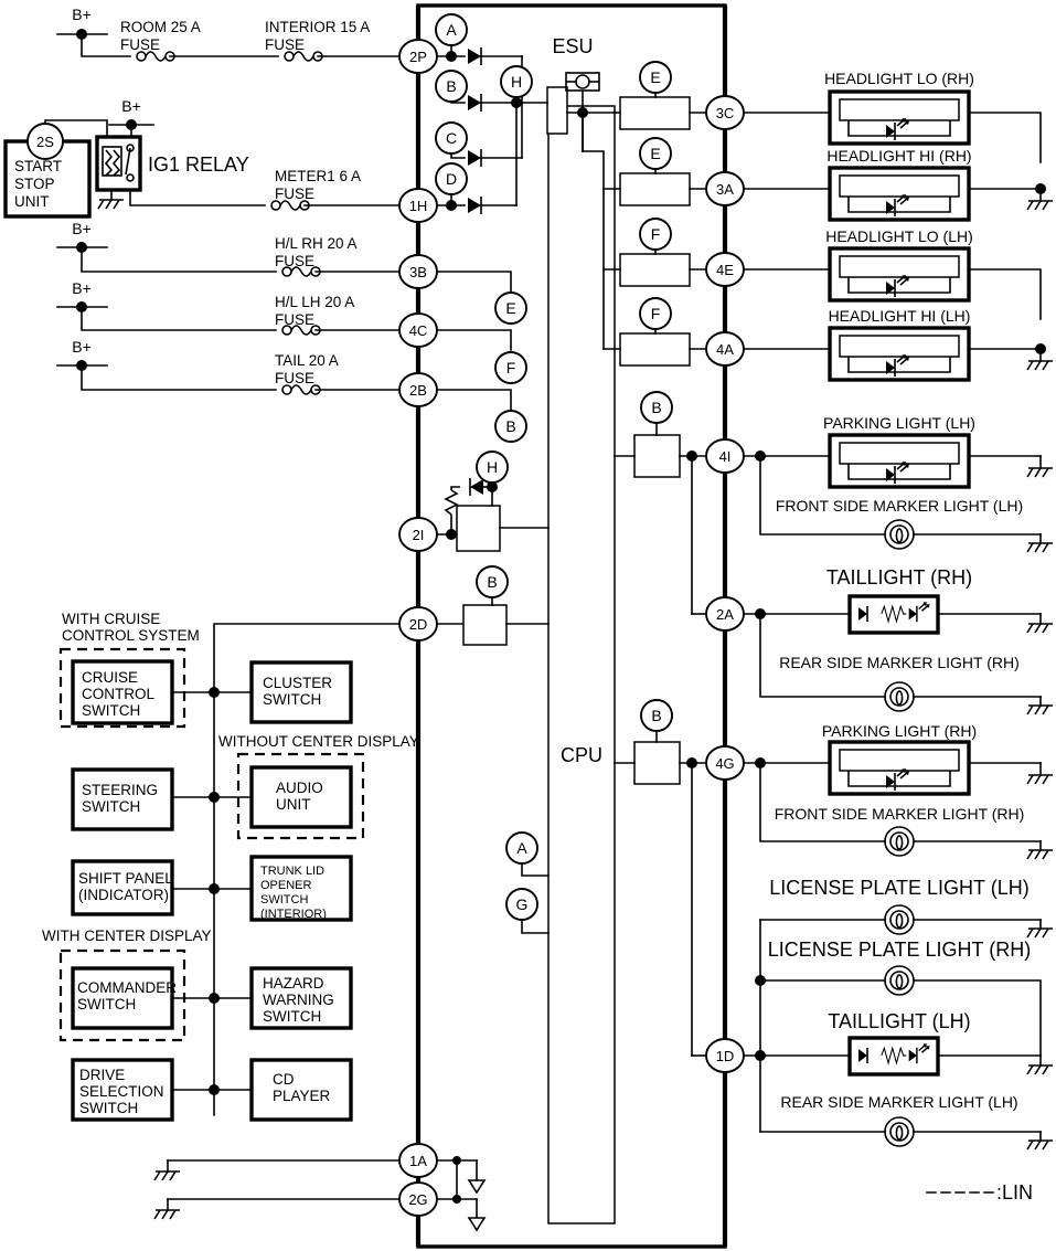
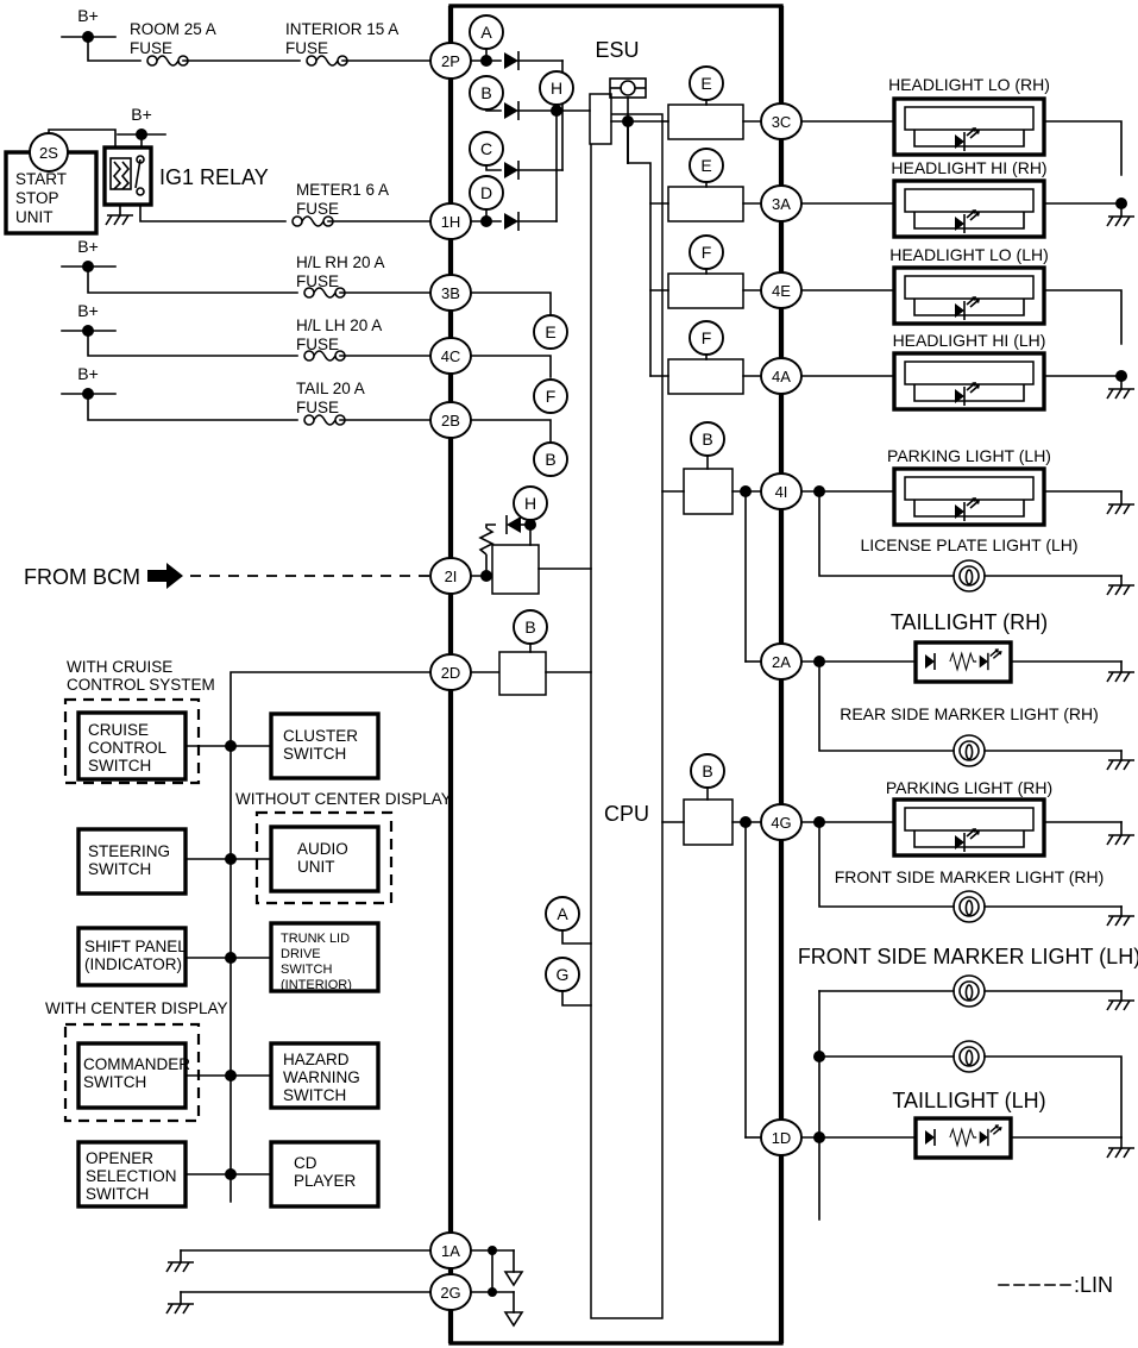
  ESU
  CPU
  B+
  ROOM 25 A
  FUSE
  INTERIOR 15 A
  FUSE
  START
  STOP
  UNIT
  2S
  B+
  IG1 RELAY
  METER1 6 A
  FUSE
  B+
  H/L RH 20 A
  FUSE
  B+
  H/L LH 20 A
  FUSE
  B+
  TAIL 20 A
  FUSE
+ FROM BCM
  2P
  1H
  3B
  4C
  2B
  2I
  2D
  1A
  2G
  A
  B
  C
  D
  H
  E
  E
  F
  F
  B
  B
  H
  B
  A
  G
  E
  F
  B
  3C
  3A
  4E
  4A
  4I
  2A
  4G
  1D
  HEADLIGHT LO (RH)
  HEADLIGHT HI (RH)
  HEADLIGHT LO (LH)
  HEADLIGHT HI (LH)
  PARKING LIGHT (LH)
- FRONT SIDE MARKER LIGHT (LH)
+ LICENSE PLATE LIGHT (LH)
  TAILLIGHT (RH)
  REAR SIDE MARKER LIGHT (RH)
  PARKING LIGHT (RH)
  FRONT SIDE MARKER LIGHT (RH)
- LICENSE PLATE LIGHT (LH)
+ FRONT SIDE MARKER LIGHT (LH)
- LICENSE PLATE LIGHT (RH)
  TAILLIGHT (LH)
- REAR SIDE MARKER LIGHT (LH)
  :LIN
  WITH CRUISE
  CONTROL SYSTEM
  CRUISE
  CONTROL
  SWITCH
  CLUSTER
  SWITCH
  WITHOUT CENTER DISPLAY
  STEERING
  SWITCH
  AUDIO
  UNIT
  SHIFT PANEL
  (INDICATOR)
  TRUNK LID
- OPENER
+ DRIVE
  SWITCH
  (INTERIOR)
  WITH CENTER DISPLAY
  COMMANDER
  SWITCH
  HAZARD
  WARNING
  SWITCH
- DRIVE
+ OPENER
  SELECTION
  SWITCH
  CD
  PLAYER
